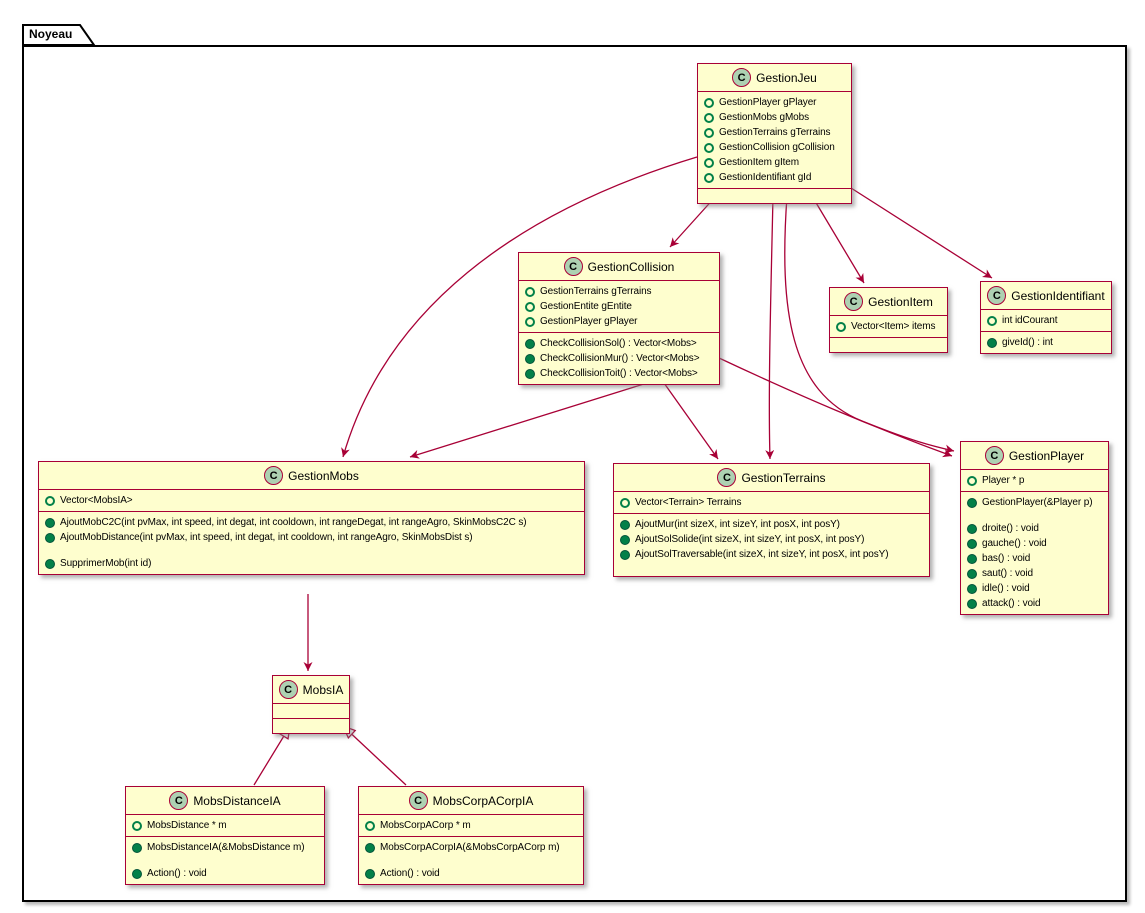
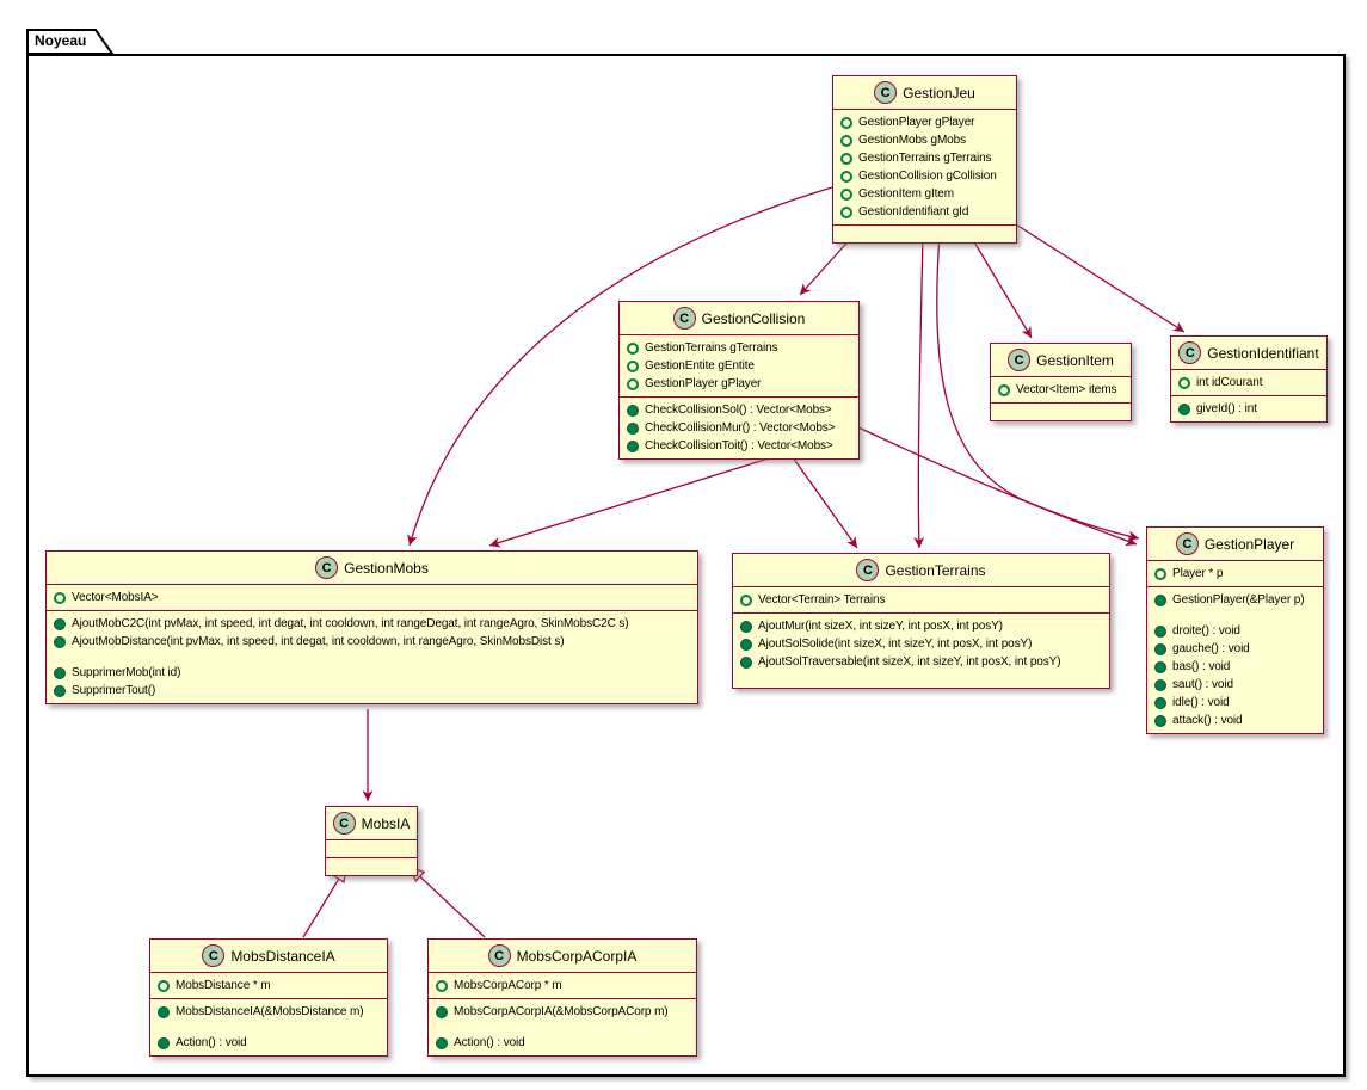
  Noyeau
  C
  GestionJeu
  GestionPlayer gPlayer
  GestionMobs gMobs
  GestionTerrains gTerrains
  GestionCollision gCollision
  GestionItem gItem
  GestionIdentifiant gId
  C
  GestionCollision
  GestionTerrains gTerrains
  GestionEntite gEntite
  GestionPlayer gPlayer
  CheckCollisionSol() : Vector<Mobs>
  CheckCollisionMur() : Vector<Mobs>
  CheckCollisionToit() : Vector<Mobs>
  C
  GestionItem
  Vector<Item> items
  C
  GestionIdentifiant
  int idCourant
  giveId() : int
  C
  GestionMobs
  Vector<MobsIA>
  AjoutMobC2C(int pvMax, int speed, int degat, int cooldown, int rangeDegat, int rangeAgro, SkinMobsC2C s)
  AjoutMobDistance(int pvMax, int speed, int degat, int cooldown, int rangeAgro, SkinMobsDist s)
  SupprimerMob(int id)
+ SupprimerTout()
  C
  GestionTerrains
  Vector<Terrain> Terrains
  AjoutMur(int sizeX, int sizeY, int posX, int posY)
  AjoutSolSolide(int sizeX, int sizeY, int posX, int posY)
  AjoutSolTraversable(int sizeX, int sizeY, int posX, int posY)
  C
  GestionPlayer
  Player * p
  GestionPlayer(&Player p)
  droite() : void
  gauche() : void
  bas() : void
  saut() : void
  idle() : void
  attack() : void
  C
  MobsIA
  C
  MobsDistanceIA
  MobsDistance * m
  MobsDistanceIA(&MobsDistance m)
  Action() : void
  C
  MobsCorpACorpIA
  MobsCorpACorp * m
  MobsCorpACorpIA(&MobsCorpACorp m)
  Action() : void
